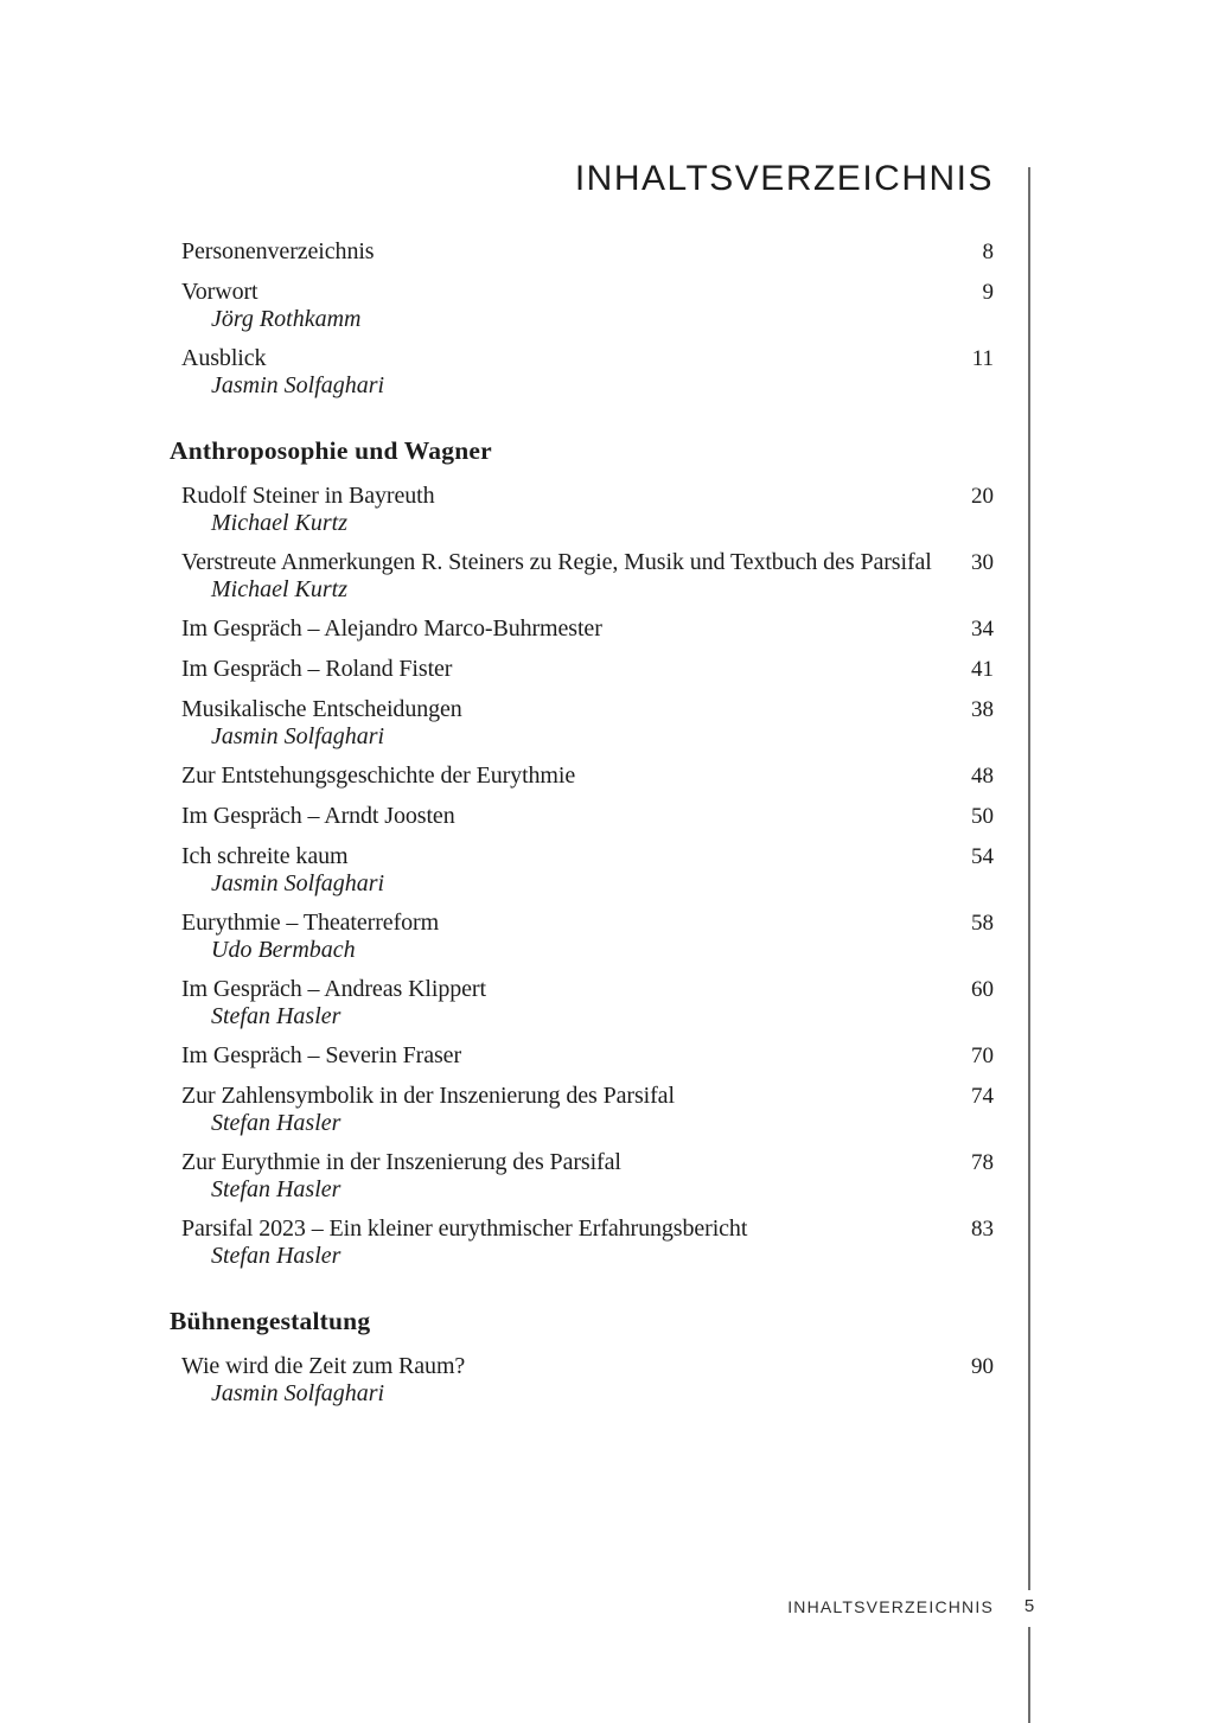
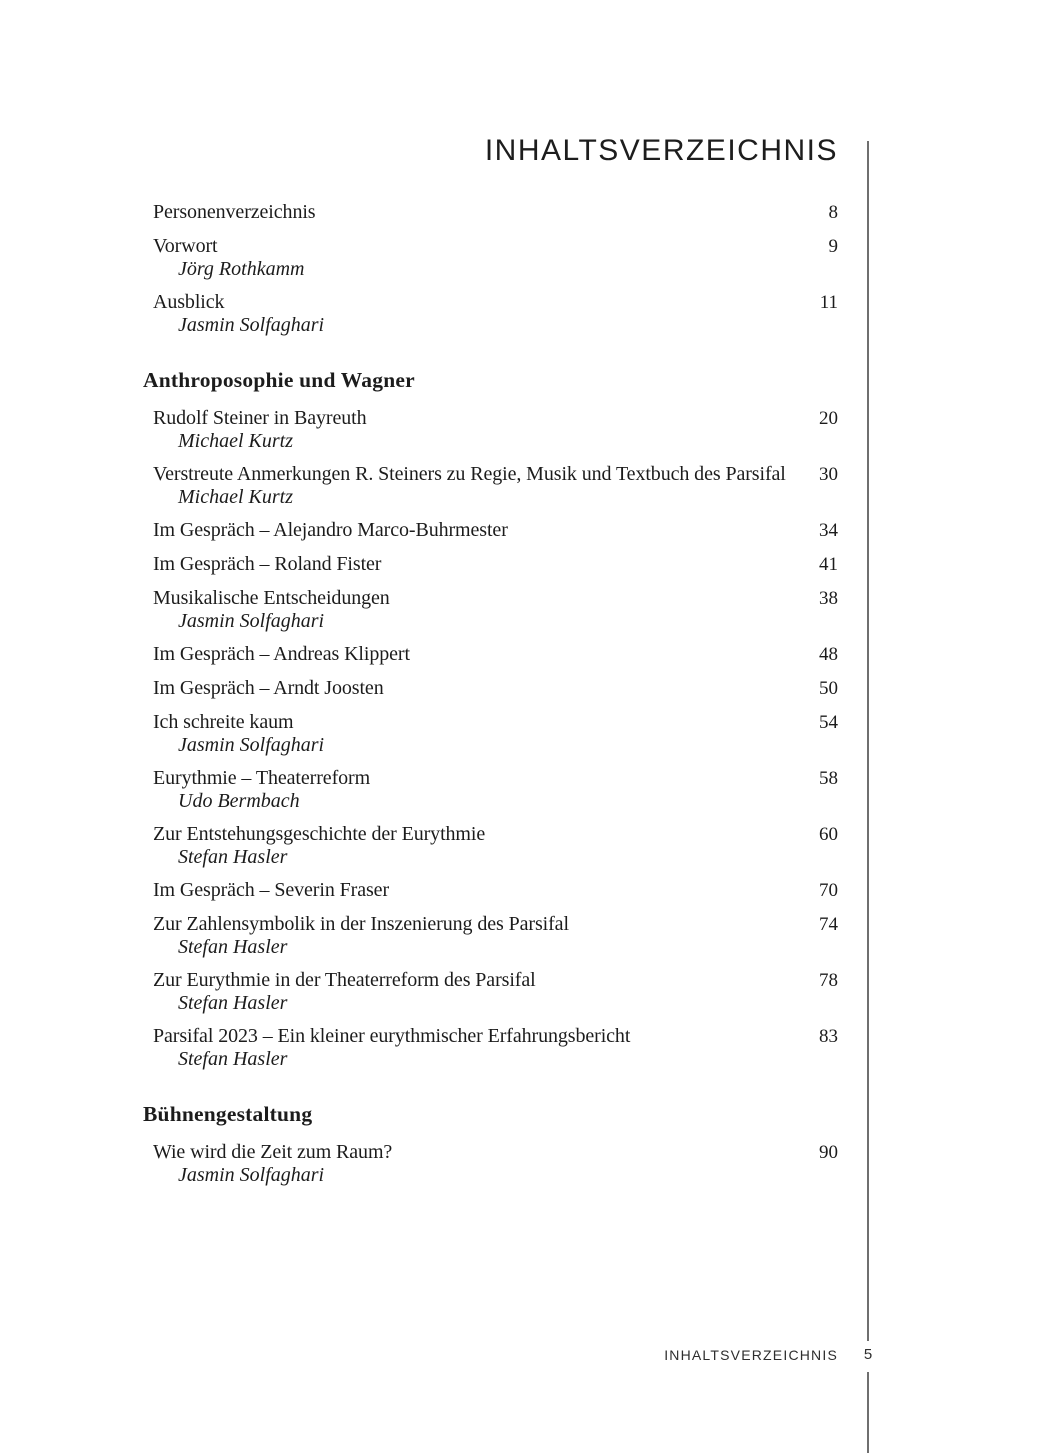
  INHALTSVERZEICHNIS
  Personenverzeichnis
  8
  Vorwort
  9
  Jörg Rothkamm
  Ausblick
  11
  Jasmin Solfaghari
  Anthroposophie und Wagner
  Rudolf Steiner in Bayreuth
  20
  Michael Kurtz
  Verstreute Anmerkungen R. Steiners zu Regie, Musik und Textbuch des Parsifal
  30
  Michael Kurtz
  Im Gespräch – Alejandro Marco-Buhrmester
  34
  Im Gespräch – Roland Fister
  41
  Musikalische Entscheidungen
  38
  Jasmin Solfaghari
- Zur Entstehungsgeschichte der Eurythmie
+ Im Gespräch – Andreas Klippert
  48
  Im Gespräch – Arndt Joosten
  50
  Ich schreite kaum
  54
  Jasmin Solfaghari
  Eurythmie – Theaterreform
  58
  Udo Bermbach
- Im Gespräch – Andreas Klippert
+ Zur Entstehungsgeschichte der Eurythmie
  60
  Stefan Hasler
  Im Gespräch – Severin Fraser
  70
  Zur Zahlensymbolik in der Inszenierung des Parsifal
  74
  Stefan Hasler
- Zur Eurythmie in der Inszenierung des Parsifal
+ Zur Eurythmie in der Theaterreform des Parsifal
  78
  Stefan Hasler
  Parsifal 2023 – Ein kleiner eurythmischer Erfahrungsbericht
  83
  Stefan Hasler
  Bühnengestaltung
  Wie wird die Zeit zum Raum?
  90
  Jasmin Solfaghari
  INHALTSVERZEICHNIS
  5
